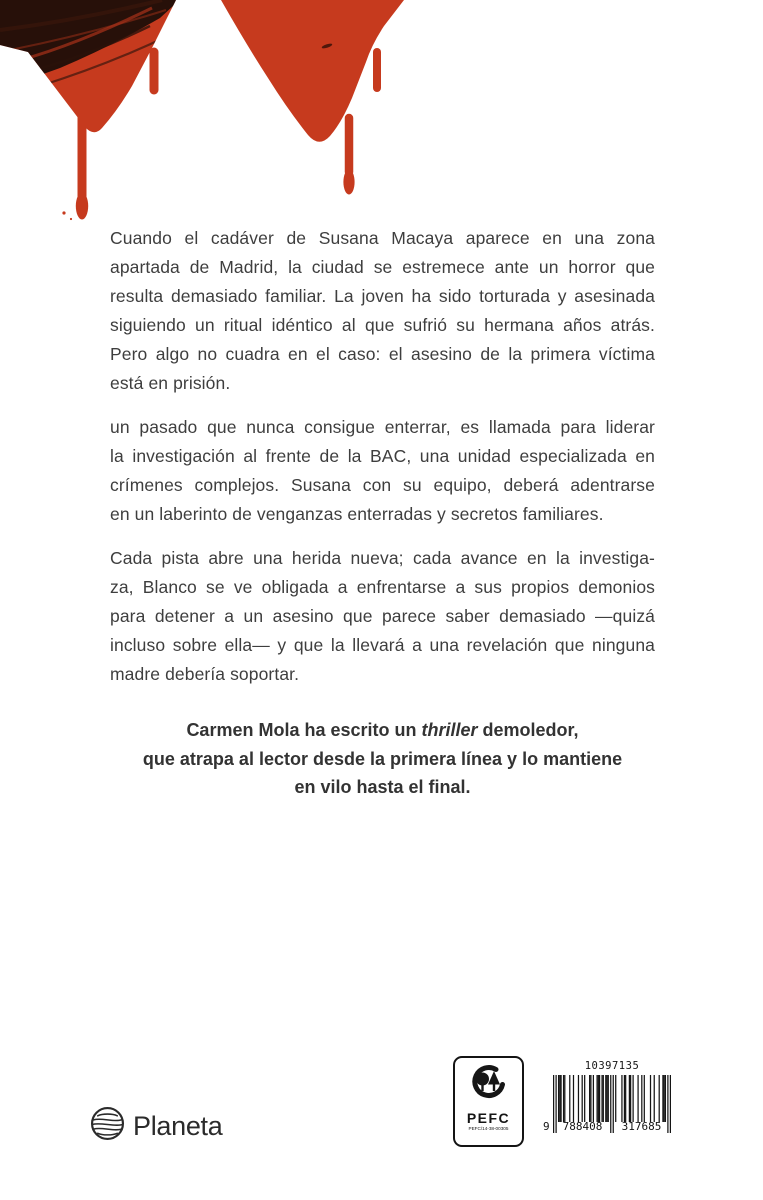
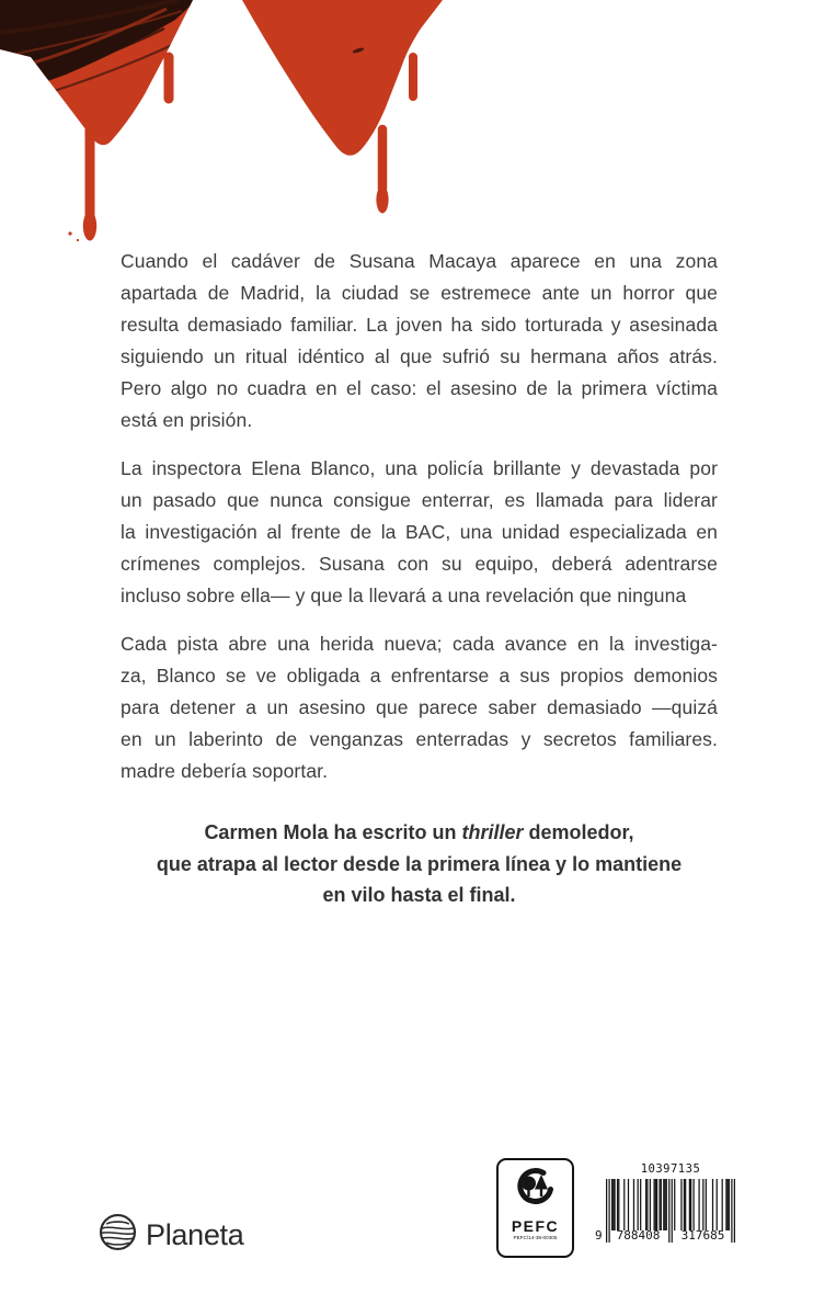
  Cuando el cadáver de Susana Macaya aparece en una zona
  apartada de Madrid, la ciudad se estremece ante un horror que
  resulta demasiado familiar. La joven ha sido torturada y asesinada
  siguiendo un ritual idéntico al que sufrió su hermana años atrás.
  Pero algo no cuadra en el caso: el asesino de la primera víctima
  está en prisión.
+ La inspectora Elena Blanco, una policía brillante y devastada por
  un pasado que nunca consigue enterrar, es llamada para liderar
  la investigación al frente de la BAC, una unidad especializada en
  crímenes complejos. Susana con su equipo, deberá adentrarse
- en un laberinto de venganzas enterradas y secretos familiares.
+ incluso sobre ella— y que la llevará a una revelación que ninguna
  Cada pista abre una herida nueva; cada avance en la investiga-
  za, Blanco se ve obligada a enfrentarse a sus propios demonios
  para detener a un asesino que parece saber demasiado —quizá
- incluso sobre ella— y que la llevará a una revelación que ninguna
+ en un laberinto de venganzas enterradas y secretos familiares.
  madre debería soportar.
  Carmen Mola ha escrito un thriller demoledor,
  que atrapa al lector desde la primera línea y lo mantiene
  en vilo hasta el final.
  Planeta
  PEFC
  10397135
  9
  788408
  317685
